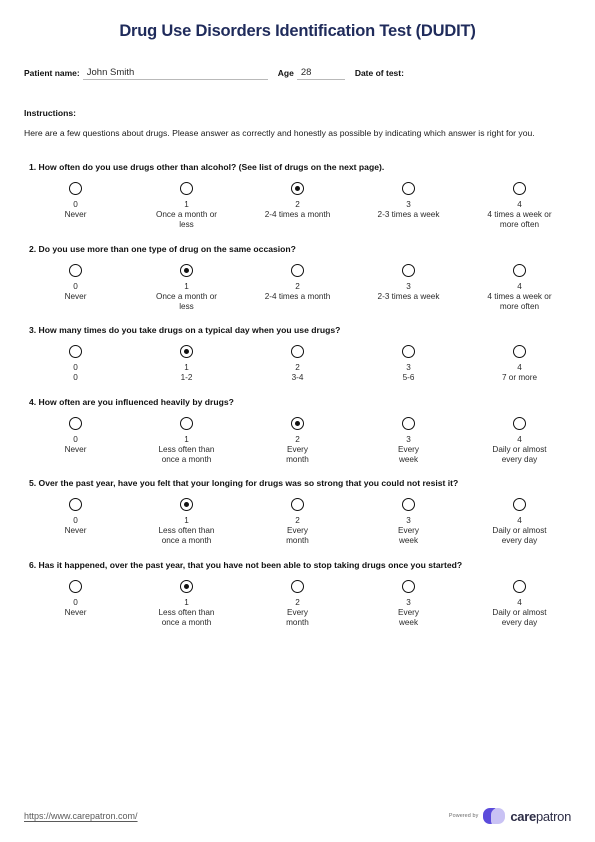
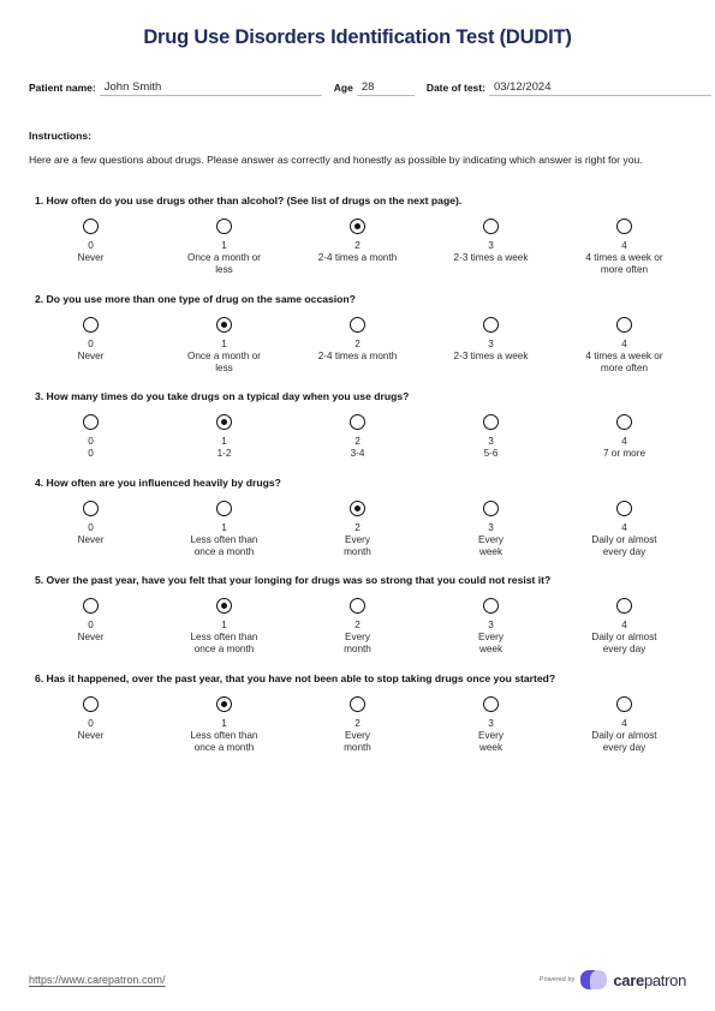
  Drug Use Disorders Identification Test (DUDIT)
  Patient name:
  John Smith
  Age
  28
  Date of test:
+ 03/12/2024
  Instructions:
  Here are a few questions about drugs. Please answer as correctly and honestly as possible by indicating which answer is right for you.
  1. How often do you use drugs other than alcohol? (See list of drugs on the next page).
  0
  Never
  1
  Once a month or
  less
  2
  2-4 times a month
  3
  2-3 times a week
  4
  4 times a week or
  more often
  2. Do you use more than one type of drug on the same occasion?
  0
  Never
  1
  Once a month or
  less
  2
  2-4 times a month
  3
  2-3 times a week
  4
  4 times a week or
  more often
  3. How many times do you take drugs on a typical day when you use drugs?
  0
  0
  1
  1-2
  2
  3-4
  3
  5-6
  4
  7 or more
  4. How often are you influenced heavily by drugs?
  0
  Never
  1
  Less often than
  once a month
  2
  Every
  month
  3
  Every
  week
  4
  Daily or almost
  every day
  5. Over the past year, have you felt that your longing for drugs was so strong that you could not resist it?
  0
  Never
  1
  Less often than
  once a month
  2
  Every
  month
  3
  Every
  week
  4
  Daily or almost
  every day
  6. Has it happened, over the past year, that you have not been able to stop taking drugs once you started?
  0
  Never
  1
  Less often than
  once a month
  2
  Every
  month
  3
  Every
  week
  4
  Daily or almost
  every day
  https://www.carepatron.com/
  carepatron
